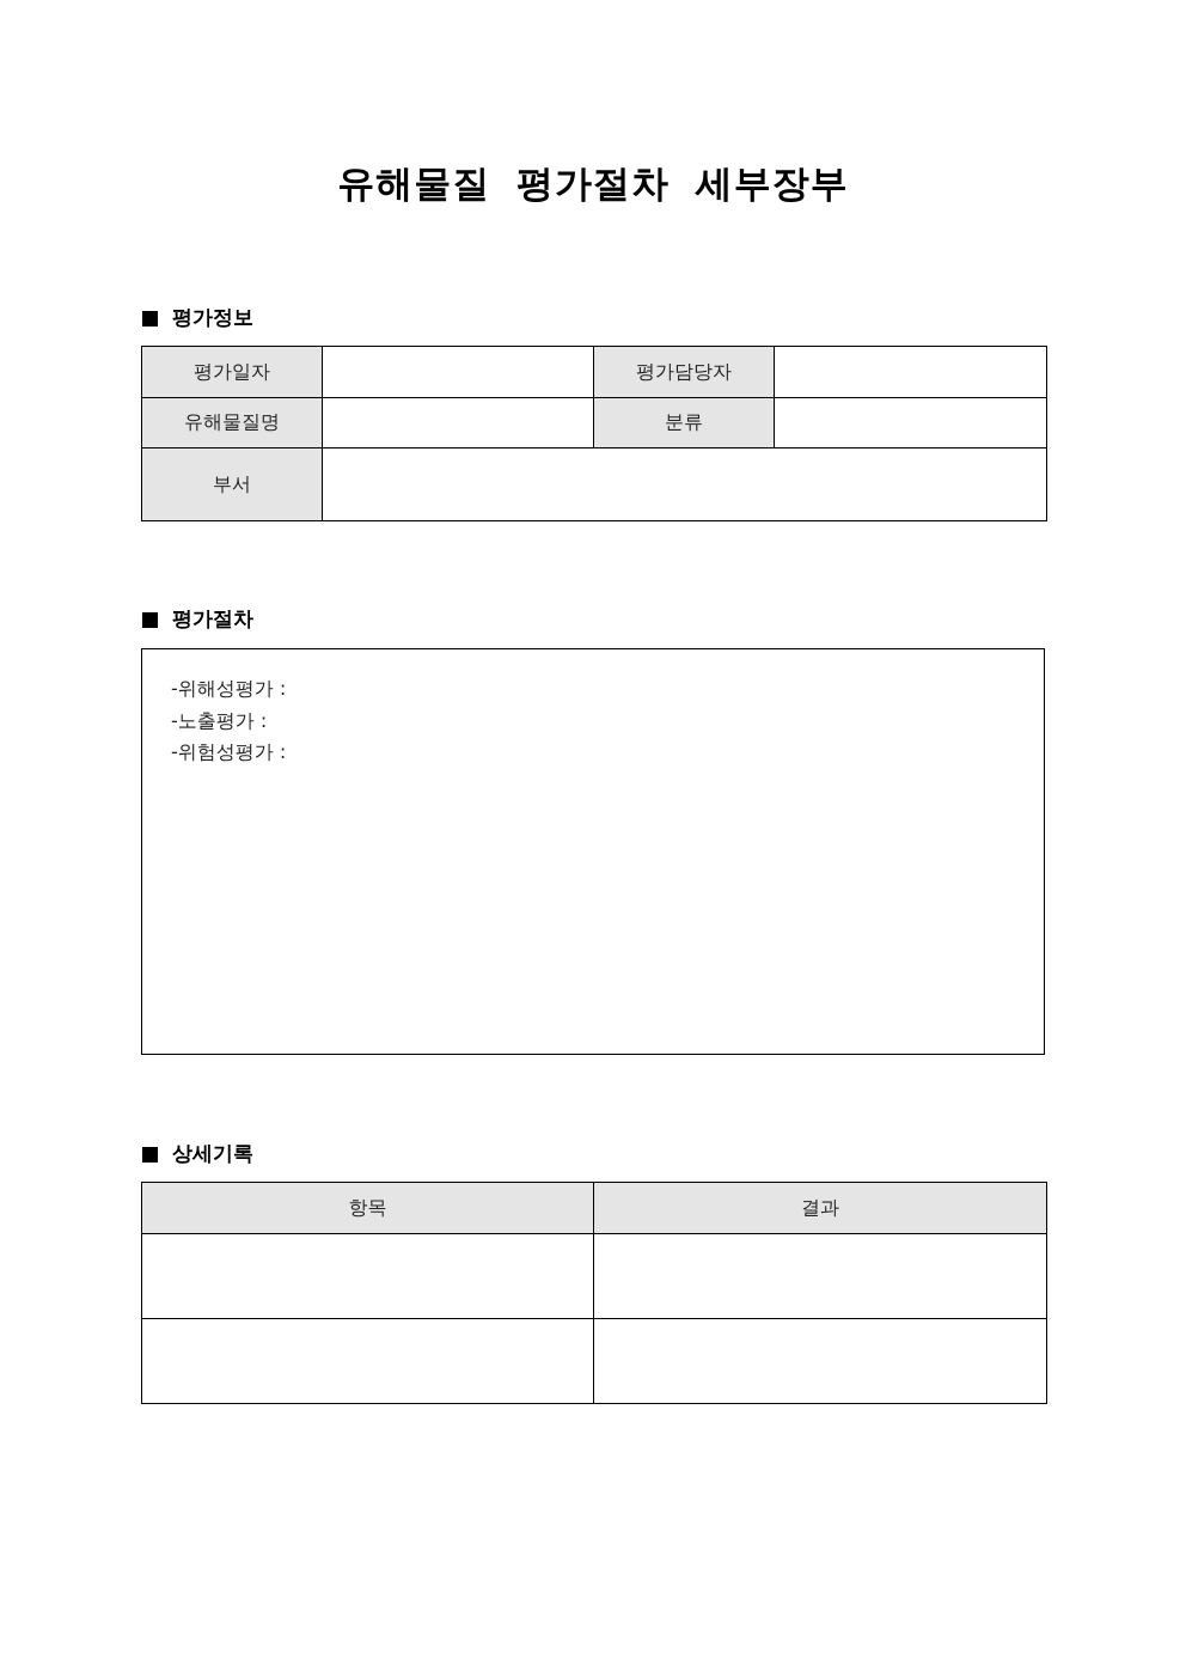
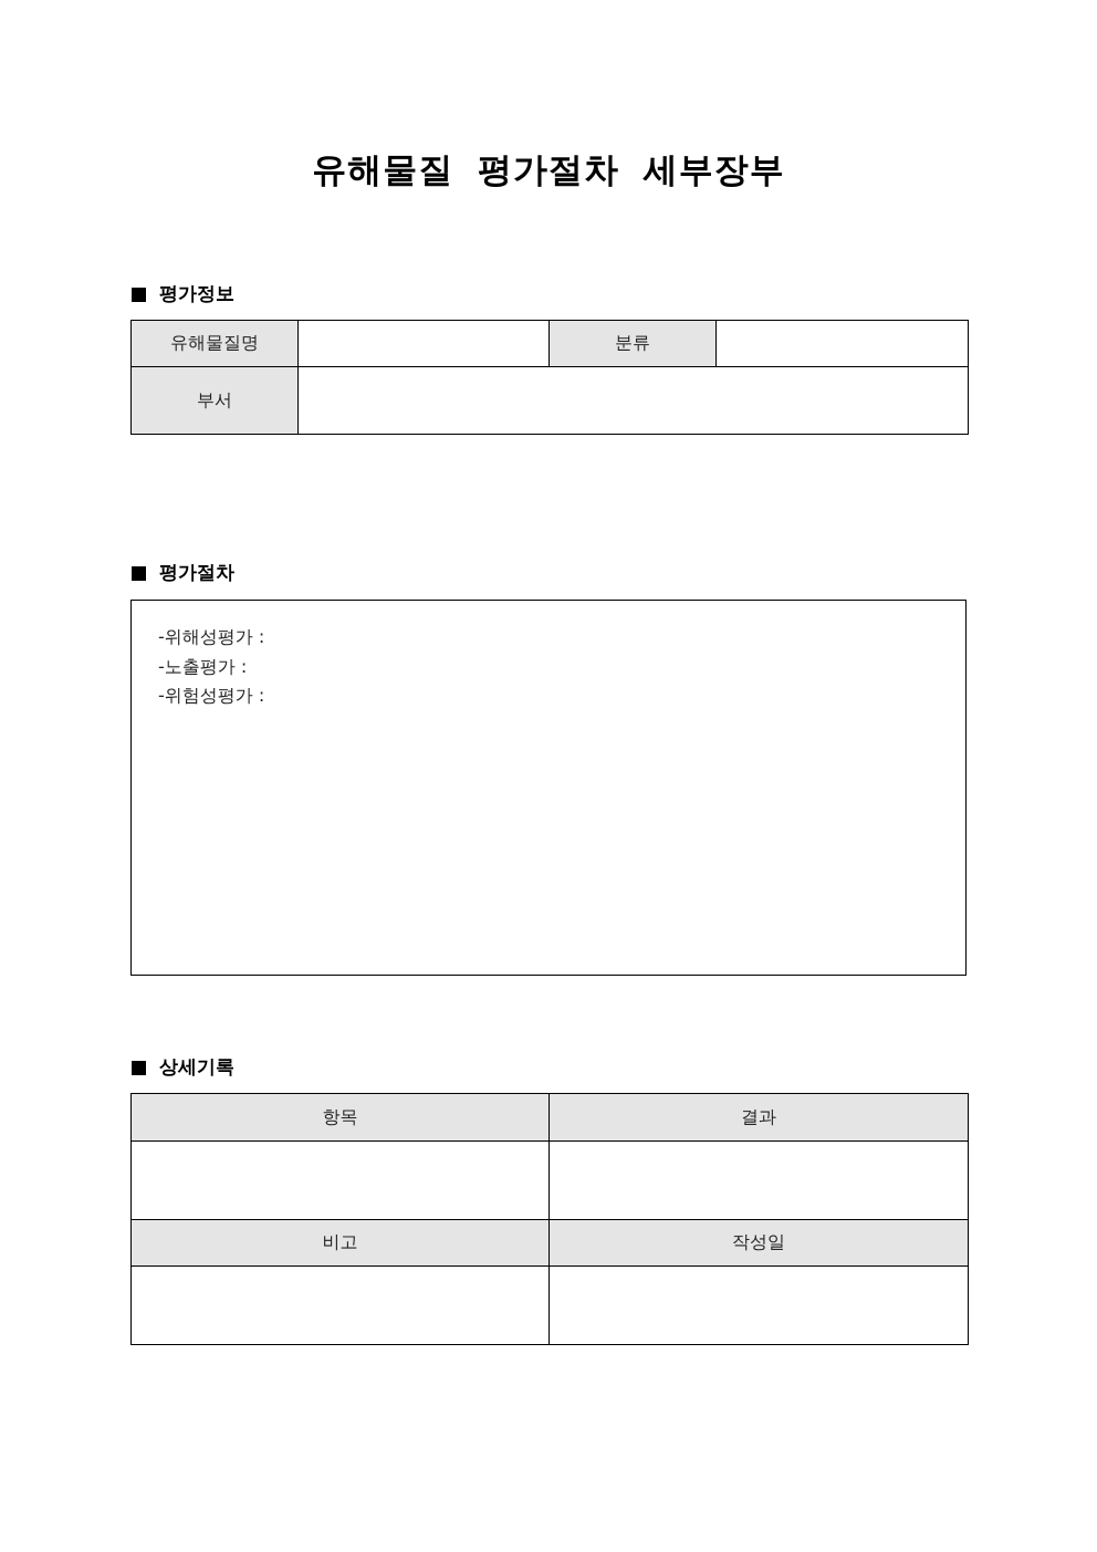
  유해물질 평가절차 세부장부
  평가정보
- 평가일자		평가담당자
  유해물질명		분류
  부서
  평가절차
  -위해성평가 :
  -노출평가 :
  -위험성평가 :
  상세기록
  항목	결과
+ 비고	작성일
